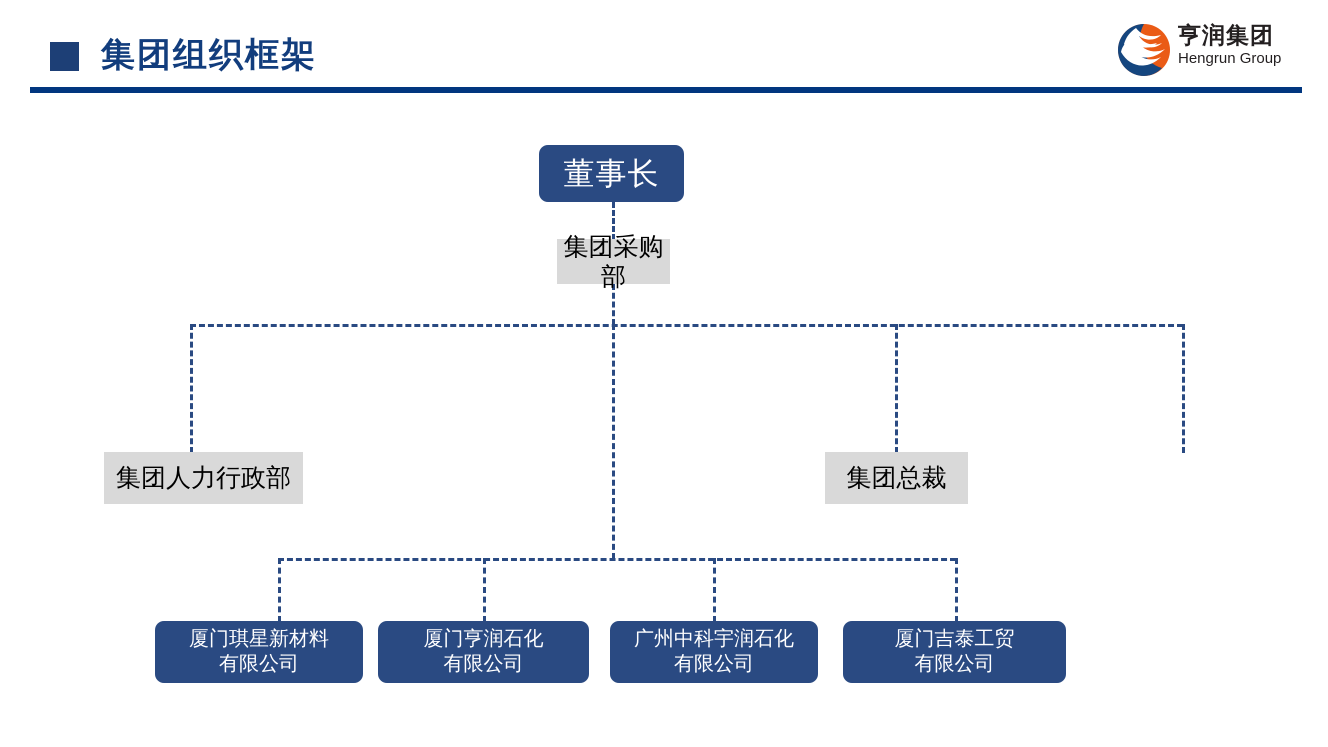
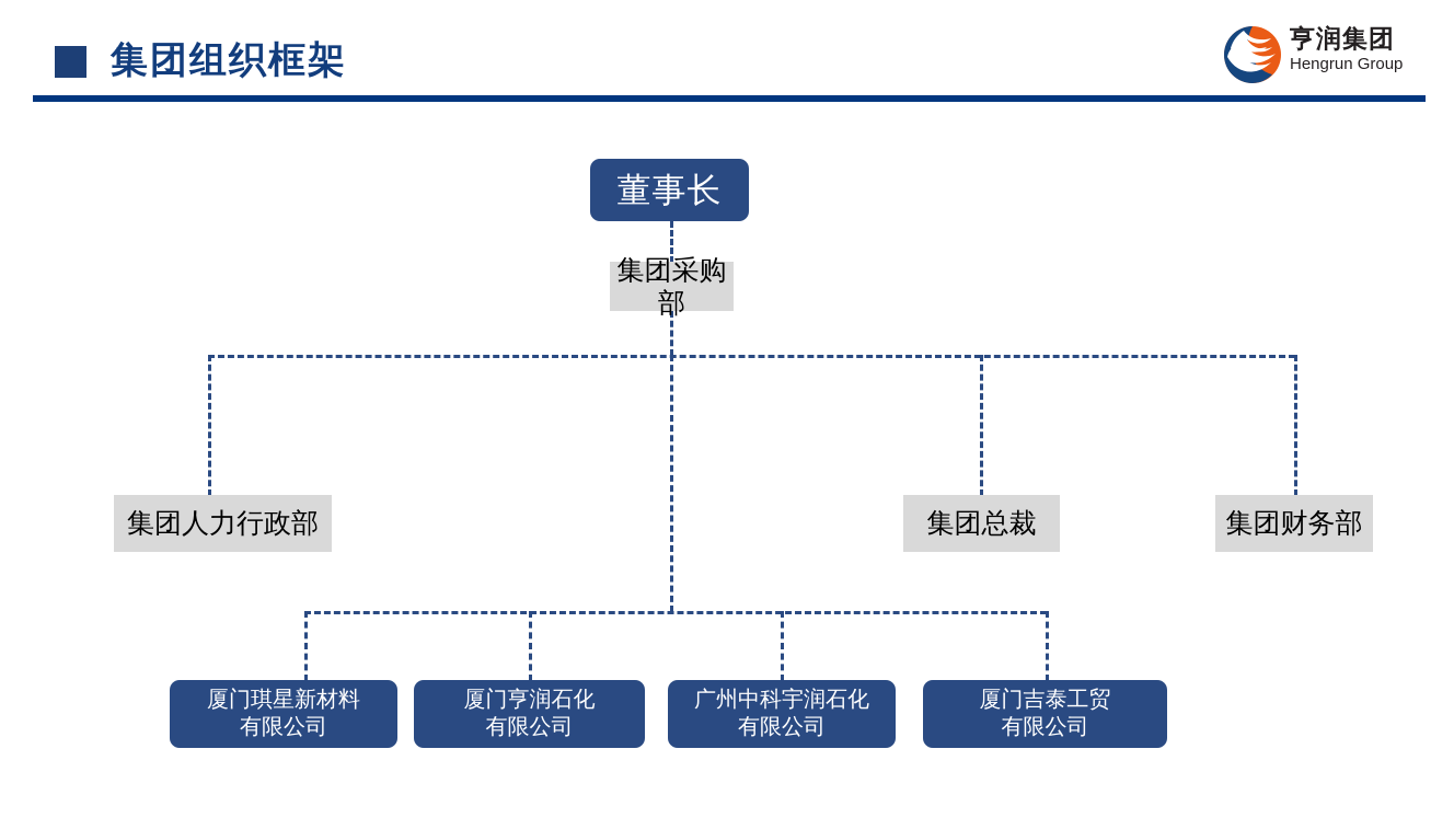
  集团组织框架
  亨润集团
  Hengrun Group
  董事长
  集团采购部
  集团人力行政部
  集团总裁
+ 集团财务部
  厦门琪星新材料
  有限公司
  厦门亨润石化
  有限公司
  广州中科宇润石化
  有限公司
  厦门吉泰工贸
  有限公司
